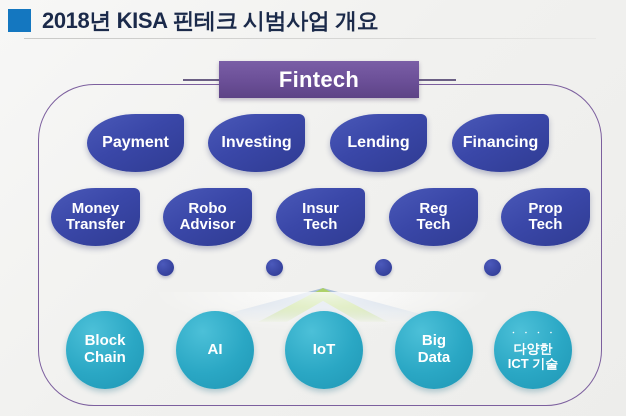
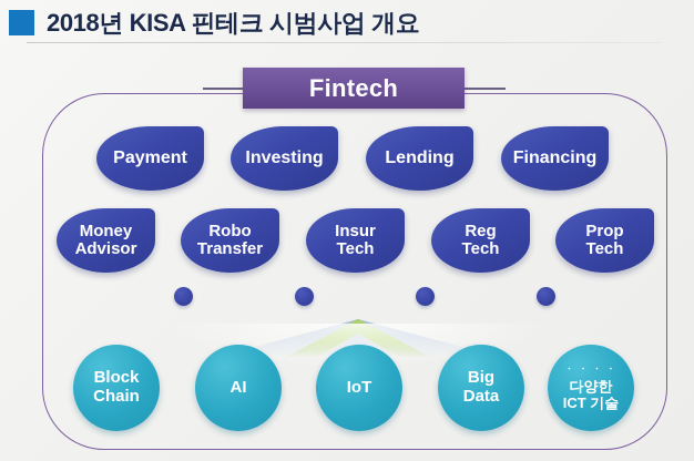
  2018년 KISA 핀테크 시범사업 개요
  Fintech
  Payment
  Investing
  Lending
  Financing
  Money
- Transfer
+ Advisor
  Robo
- Advisor
+ Transfer
  Insur
  Tech
  Reg
  Tech
  Prop
  Tech
  Block
  Chain
  AI
  IoT
  Big
  Data
  ㆍㆍㆍㆍ
  다양한
  ICT 기술
